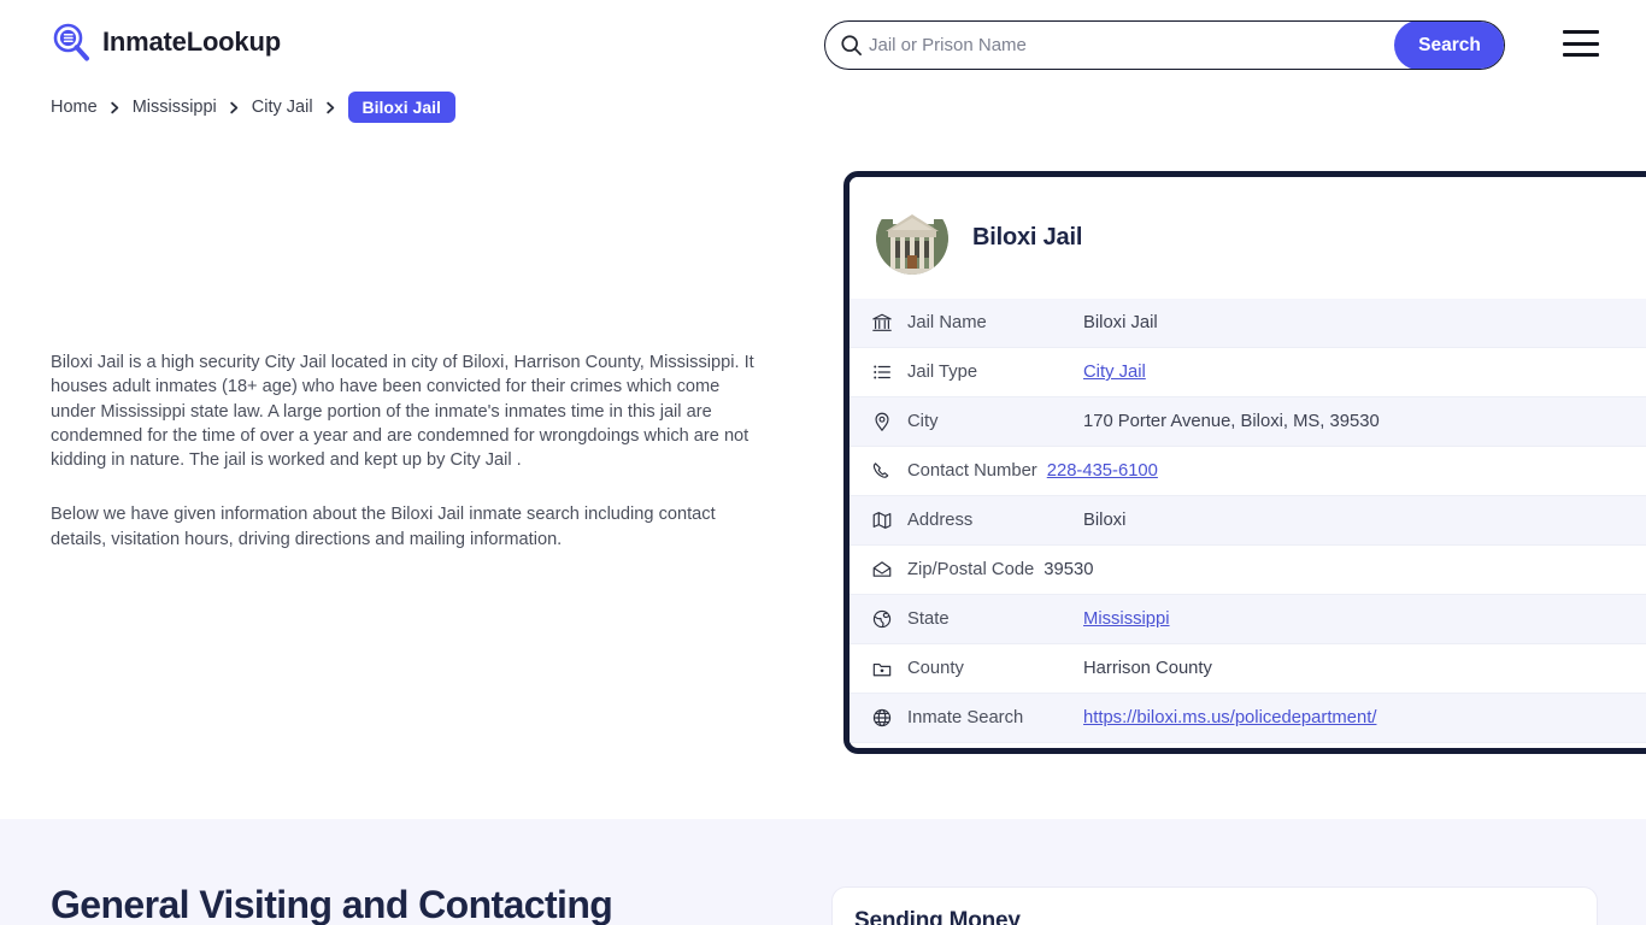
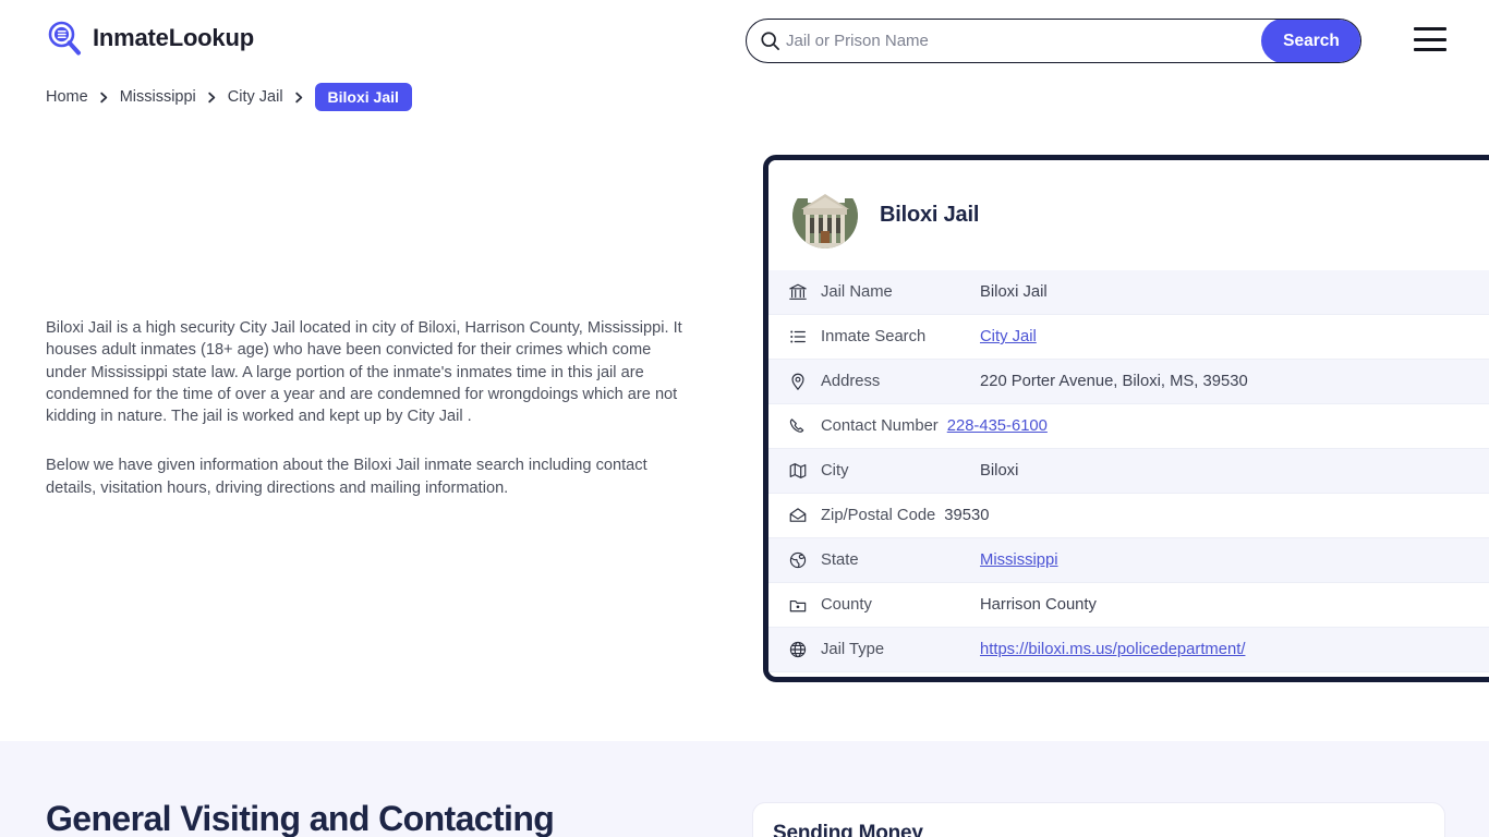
  InmateLookup
  Jail or Prison Name
  Search
  Home
  Mississippi
  City Jail
  Biloxi Jail
  Biloxi Jail is a high security City Jail located in city of Biloxi, Harrison County, Mississippi. It houses adult inmates (18+ age) who have been convicted for their crimes which come under Mississippi state law. A large portion of the inmate's inmates time in this jail are condemned for the time of over a year and are condemned for wrongdoings which are not kidding in nature. The jail is worked and kept up by City Jail .
  Below we have given information about the Biloxi Jail inmate search including contact details, visitation hours, driving directions and mailing information.
  Biloxi Jail
  Jail Name
  Biloxi Jail
- Jail Type
+ Inmate Search
  City Jail
- City
+ Address
- 170 Porter Avenue, Biloxi, MS, 39530
+ 220 Porter Avenue, Biloxi, MS, 39530
  Contact Number
  228-435-6100
- Address
+ City
  Biloxi
  Zip/Postal Code
  39530
  State
  Mississippi
  County
  Harrison County
- Inmate Search
+ Jail Type
  https://biloxi.ms.us/policedepartment/
  General Visiting and Contacting
  Sending Money
